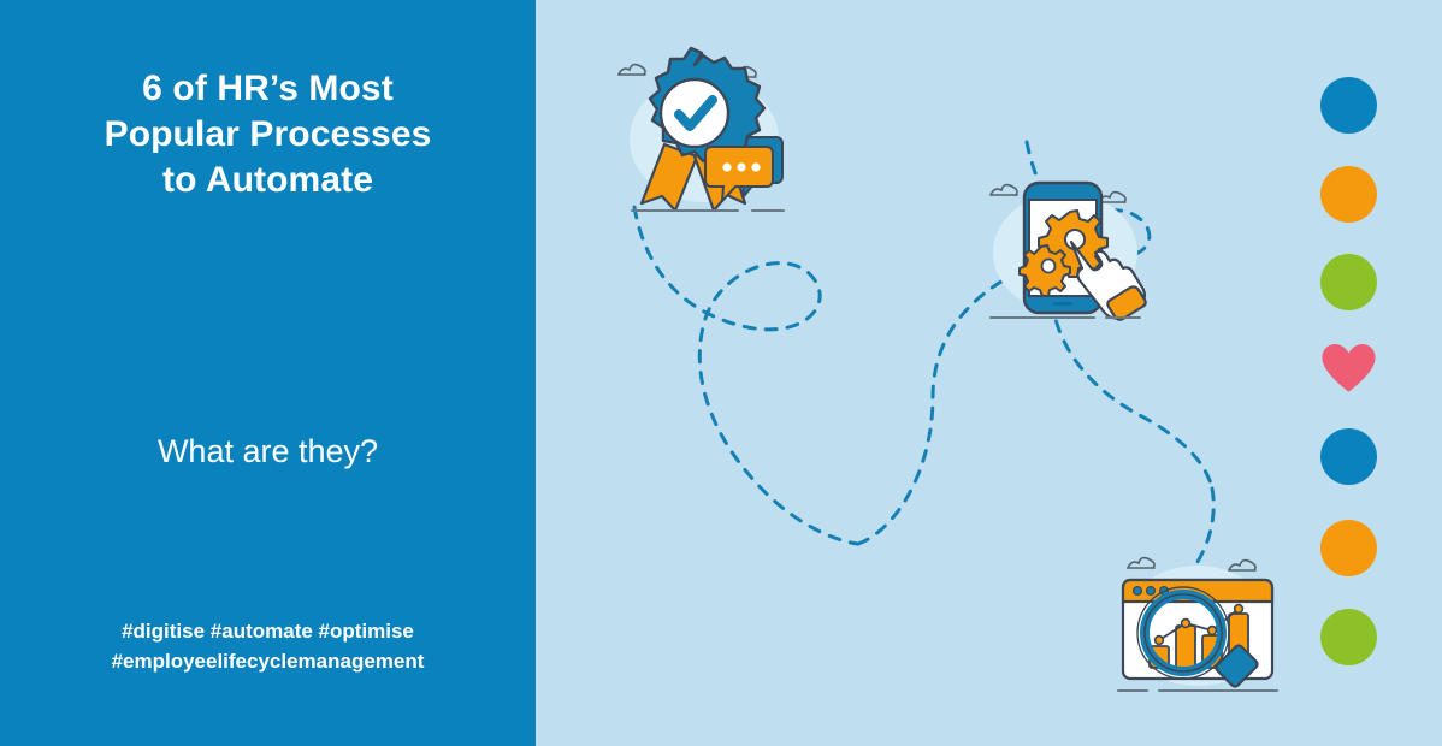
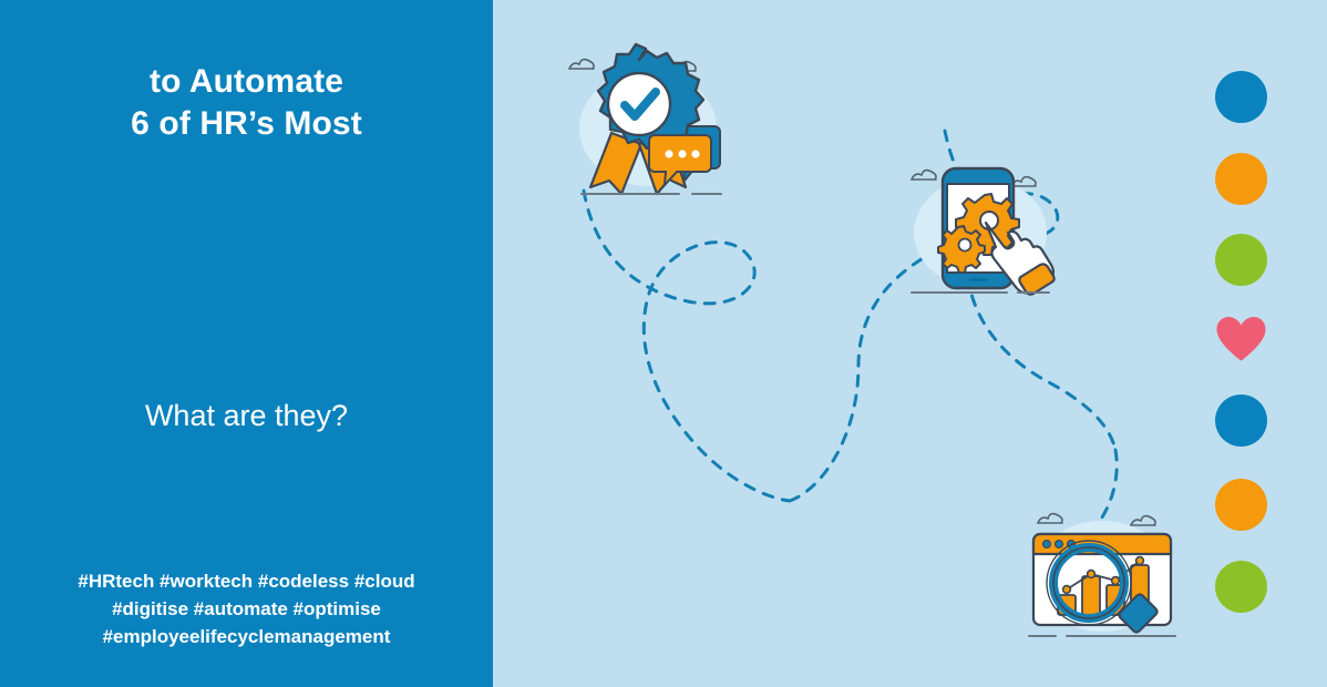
- 6 of HR’s Most
+ to Automate
- Popular Processes
- to Automate
+ 6 of HR’s Most
  What are they?
+ #HRtech #worktech #codeless #cloud
  #digitise #automate #optimise
  #employeelifecyclemanagement
